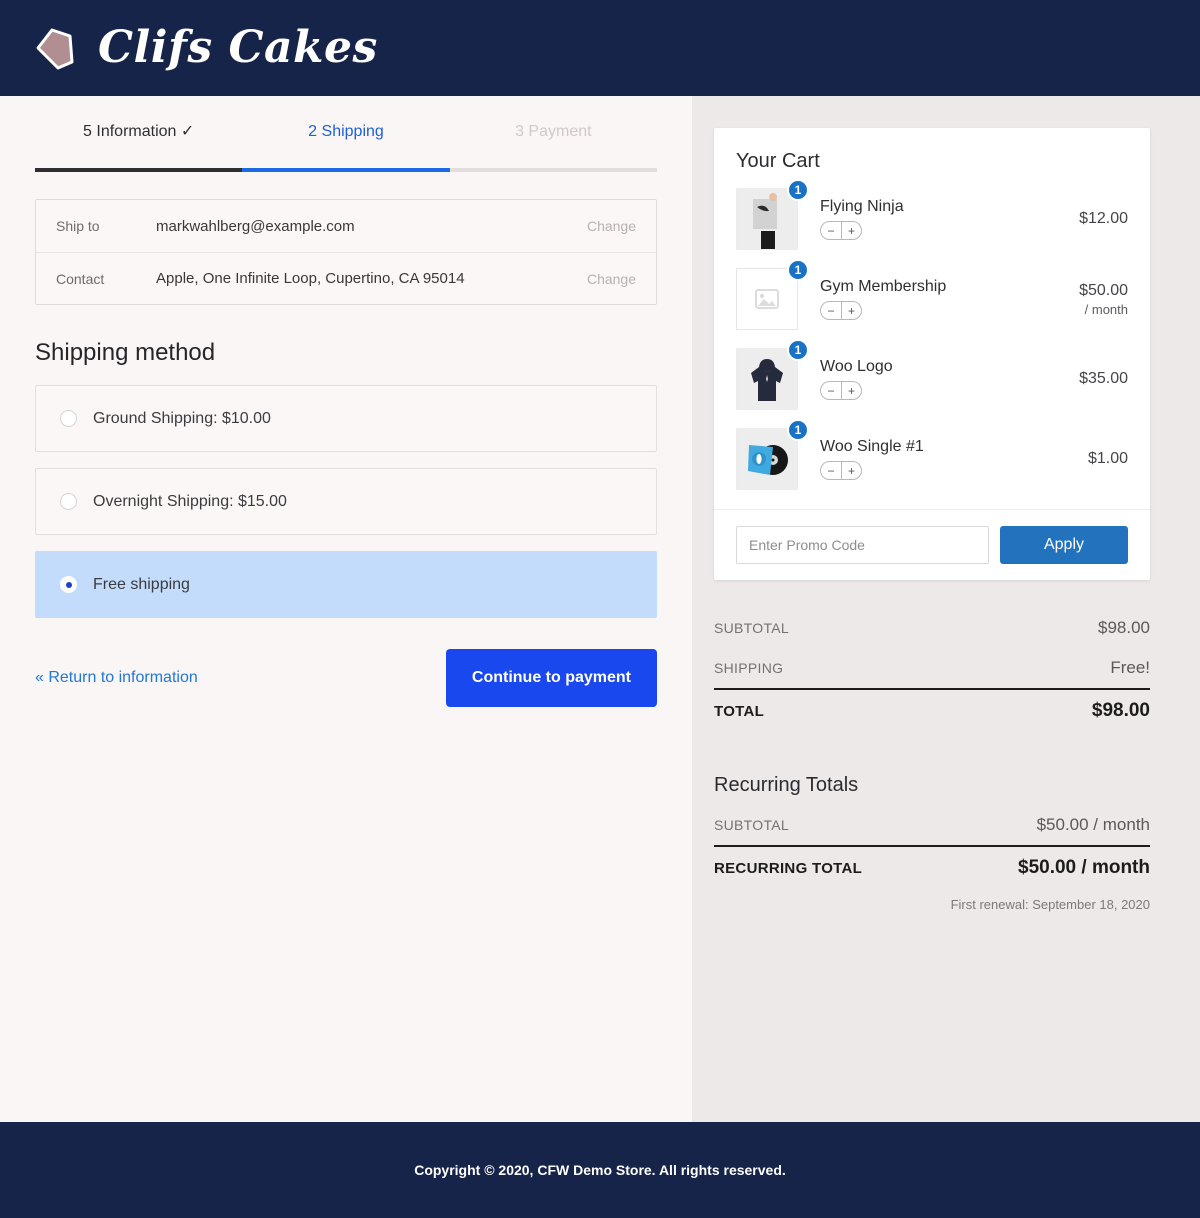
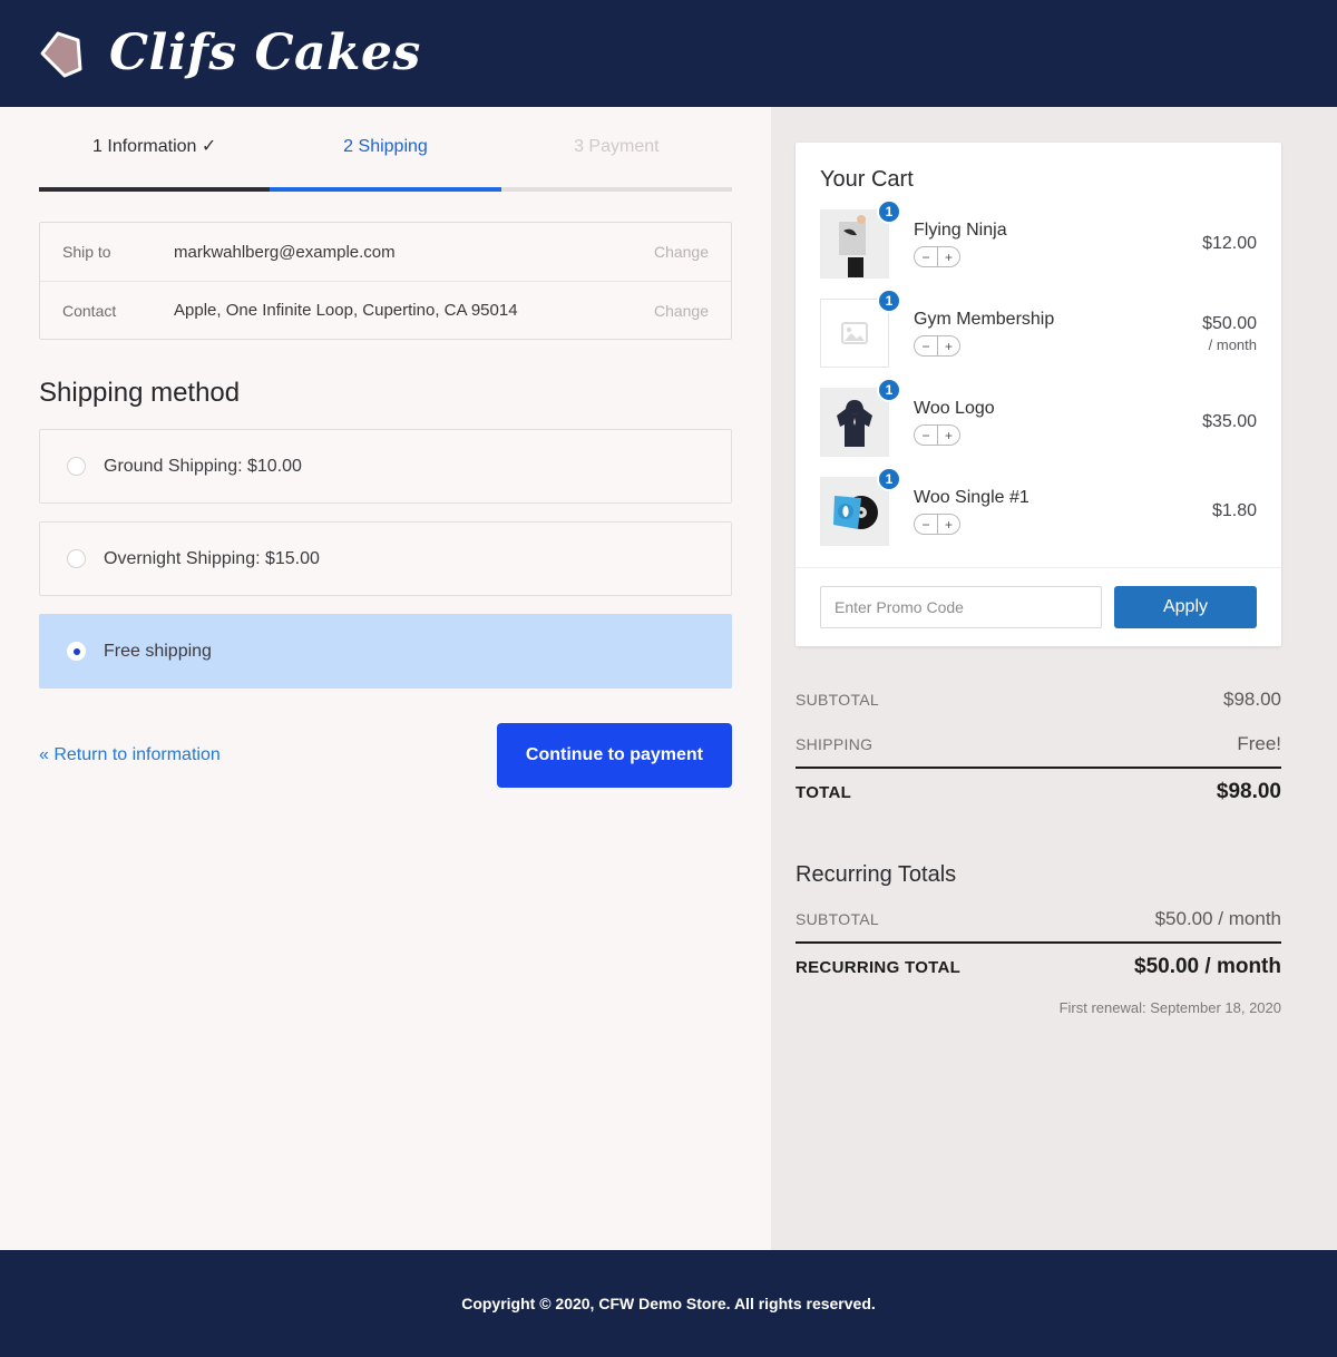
  Clifs Cakes
- 5 Information ✓
+ 1 Information ✓
  2 Shipping
  3 Payment
  Ship to
  markwahlberg@example.com
  Change
  Contact
  Apple, One Infinite Loop, Cupertino, CA 95014
  Change
  Shipping method
  Ground Shipping: $10.00
  Overnight Shipping: $15.00
  Free shipping
  « Return to information
  Continue to payment
  Your Cart
  1
  Flying Ninja
  −
  +
  $12.00
  1
  Gym Membership
  −
  +
  $50.00
  / month
  1
  Woo Logo
  −
  +
  $35.00
  1
  Woo Single #1
  −
  +
- $1.00
+ $1.80
  Enter Promo Code
  Apply
  SUBTOTAL
  $98.00
  SHIPPING
  Free!
  TOTAL
  $98.00
  Recurring Totals
  SUBTOTAL
  $50.00 / month
  RECURRING TOTAL
  $50.00 / month
  First renewal: September 18, 2020
  Copyright © 2020, CFW Demo Store. All rights reserved.
